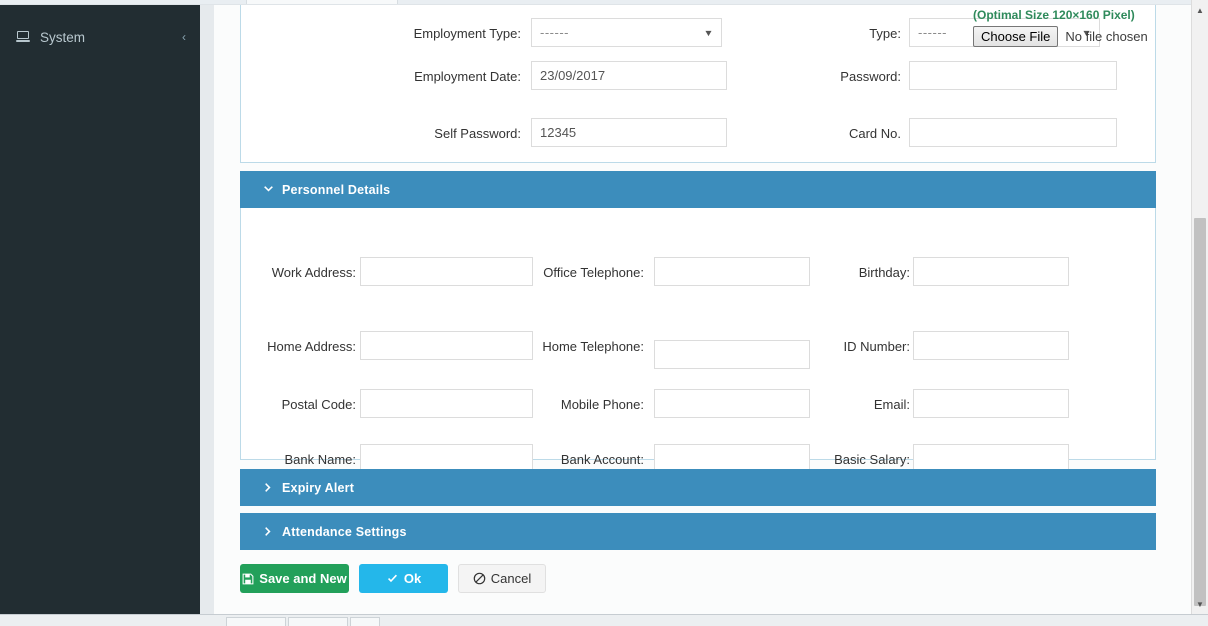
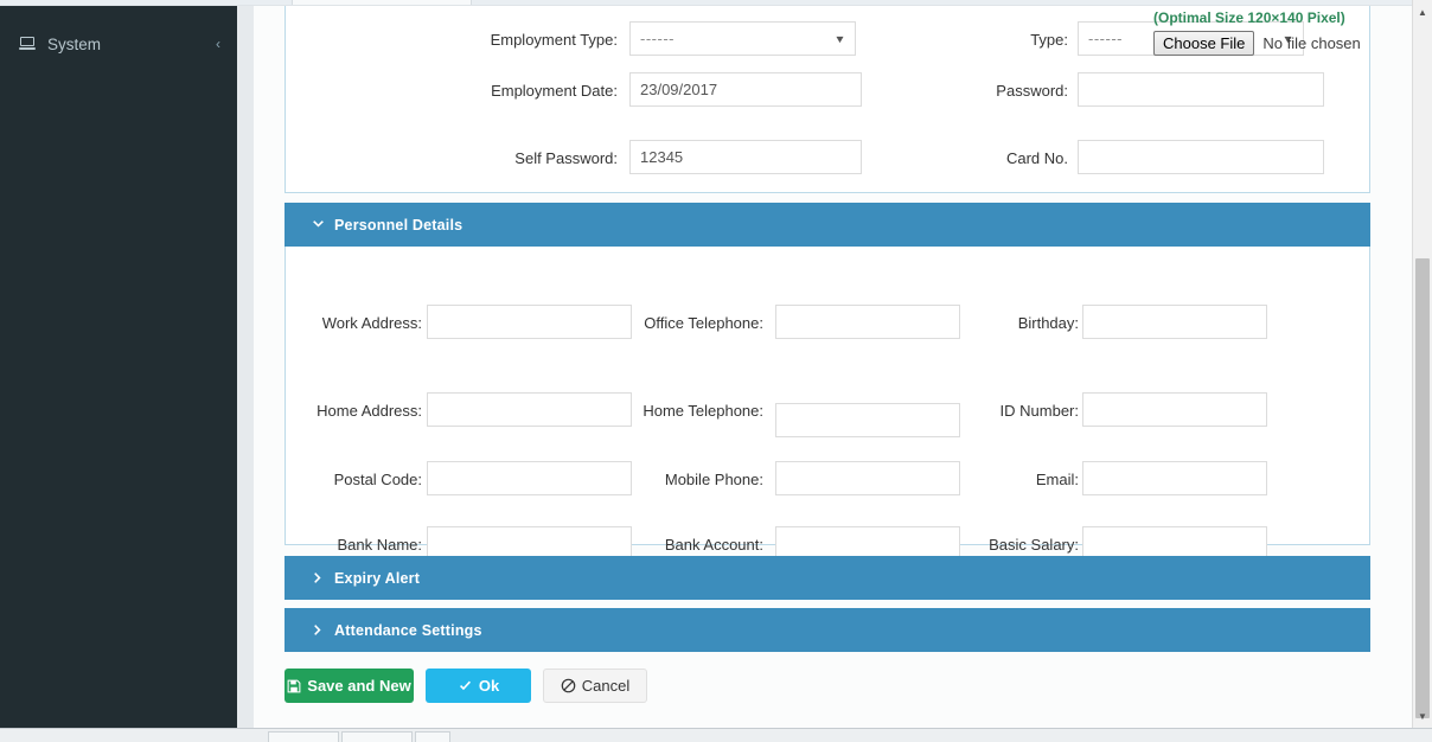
  System
  ‹
  Employment Type:
  ------
  ▼
  Type:
  ------
  ▼
  Employment Date:
  23/09/2017
  Password:
  Self Password:
  12345
  Card No.
- (Optimal Size 120×160 Pixel)
+ (Optimal Size 120×140 Pixel)
  Choose File
  No file chosen
  Personnel Details
  Work Address:
  Office Telephone:
  Birthday:
  Home Address:
  Home Telephone:
  ID Number:
  Postal Code:
  Mobile Phone:
  Email:
  Bank Name:
  Bank Account:
  Basic Salary:
  Expiry Alert
  Attendance Settings
  Save and New
  Ok
  Cancel
  ▲
  ▼
